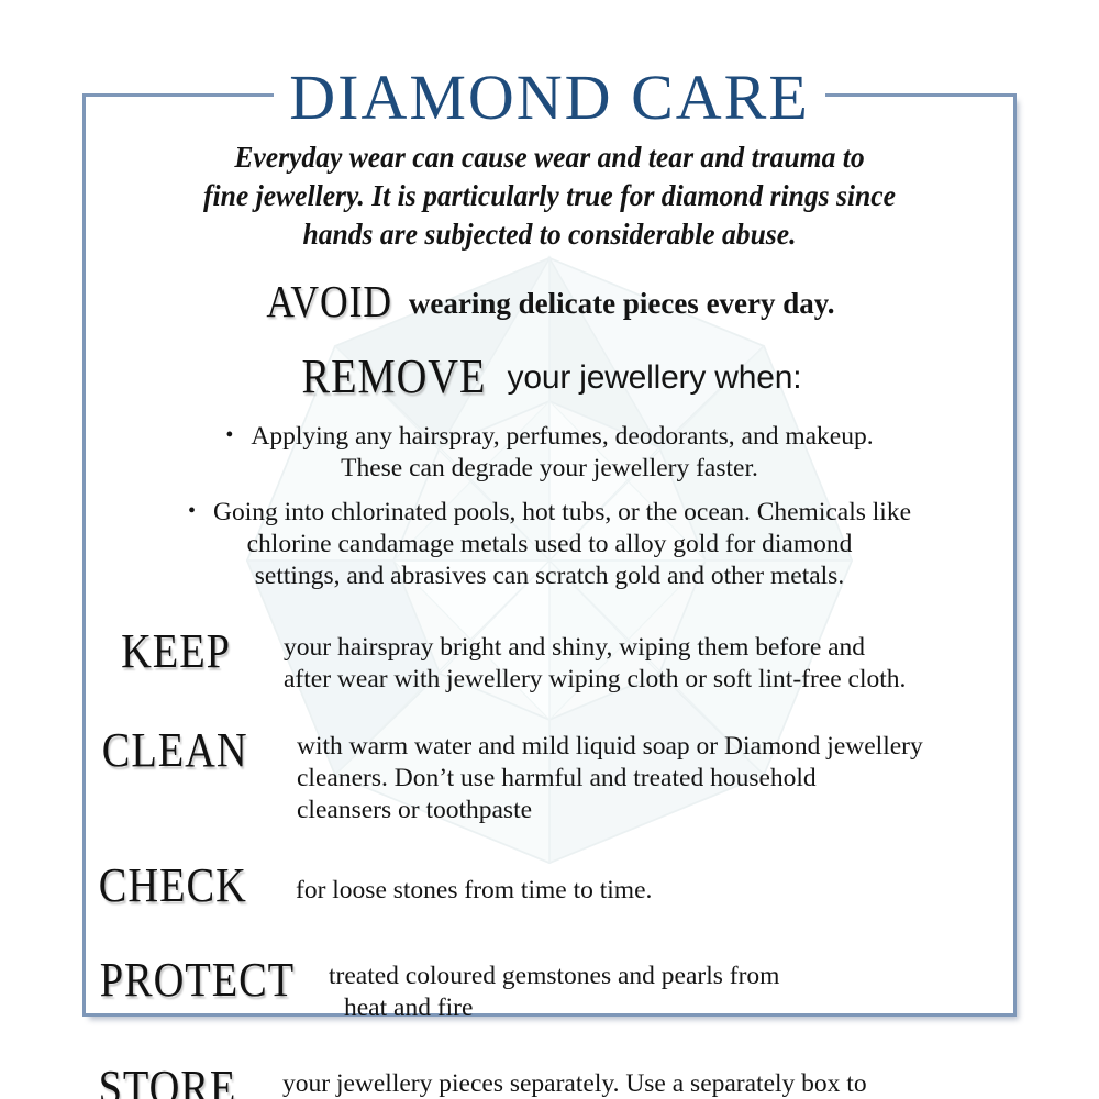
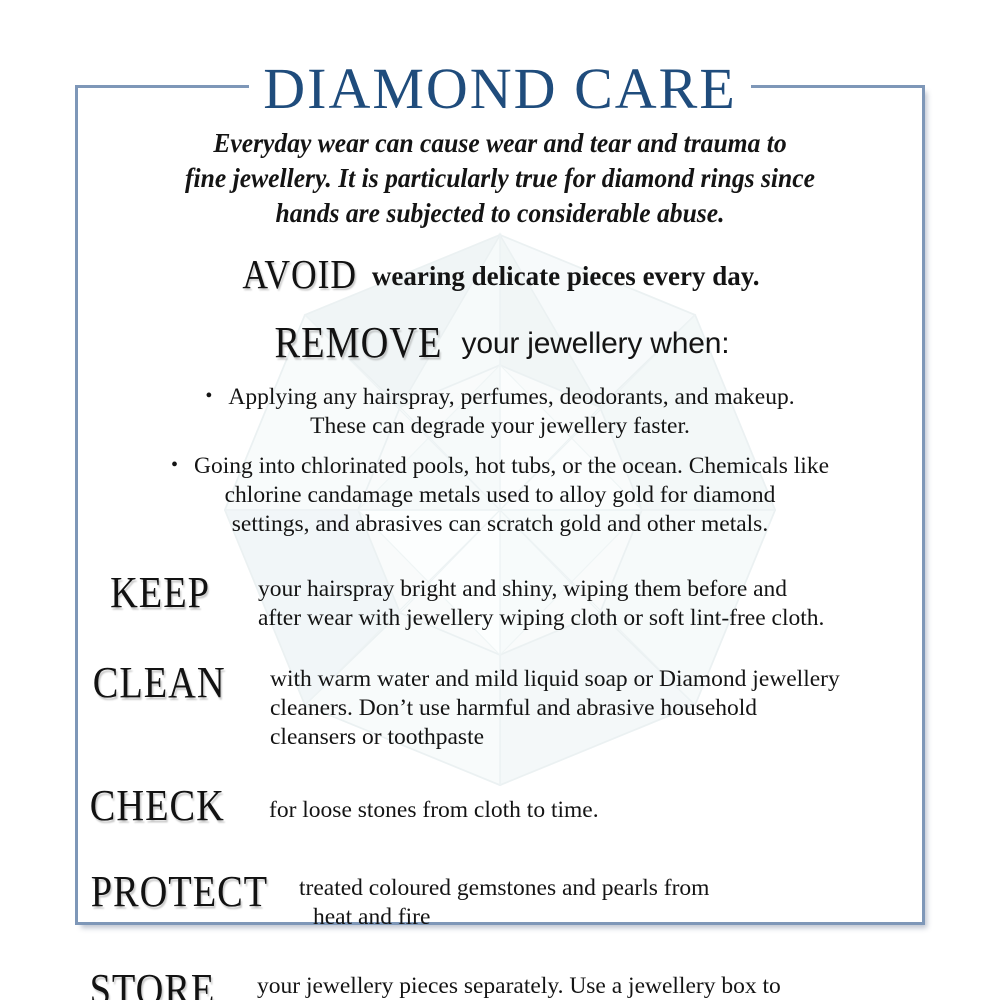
  DIAMOND CARE
  Everyday wear can cause wear and tear and trauma to
  fine jewellery. It is particularly true for diamond rings since
  hands are subjected to considerable abuse.
  AVOID wearing delicate pieces every day.
  REMOVE your jewellery when:
  • Applying any hairspray, perfumes, deodorants, and makeup.
  These can degrade your jewellery faster.
  • Going into chlorinated pools, hot tubs, or the ocean. Chemicals like
  chlorine candamage metals used to alloy gold for diamond
  settings, and abrasives can scratch gold and other metals.
  KEEP
  your hairspray bright and shiny, wiping them before and
  after wear with jewellery wiping cloth or soft lint-free cloth.
  CLEAN
  with warm water and mild liquid soap or Diamond jewellery
- cleaners. Don’t use harmful and treated household
+ cleaners. Don’t use harmful and abrasive household
  cleansers or toothpaste
  CHECK
- for loose stones from time to time.
+ for loose stones from cloth to time.
  PROTECT
  treated coloured gemstones and pearls from
  heat and fire
  STORE
- your jewellery pieces separately. Use a separately box to
+ your jewellery pieces separately. Use a jewellery box to
